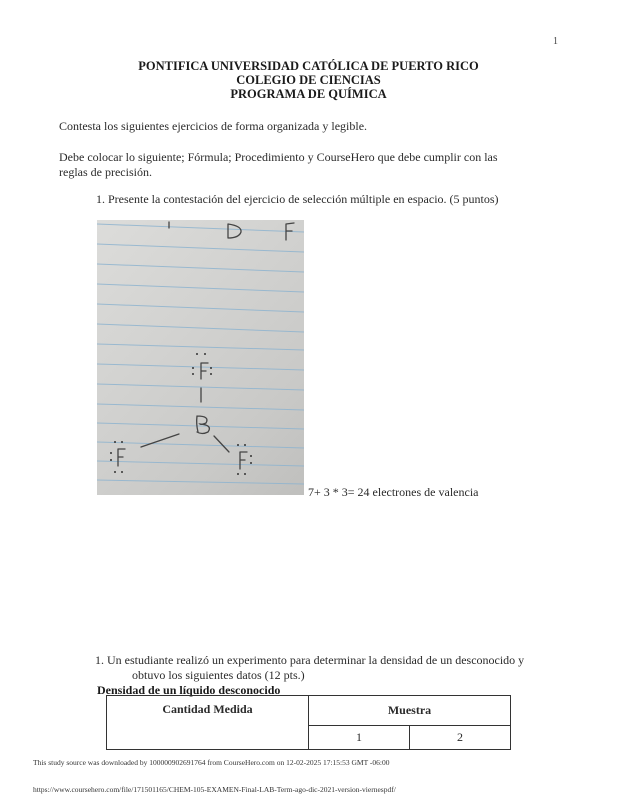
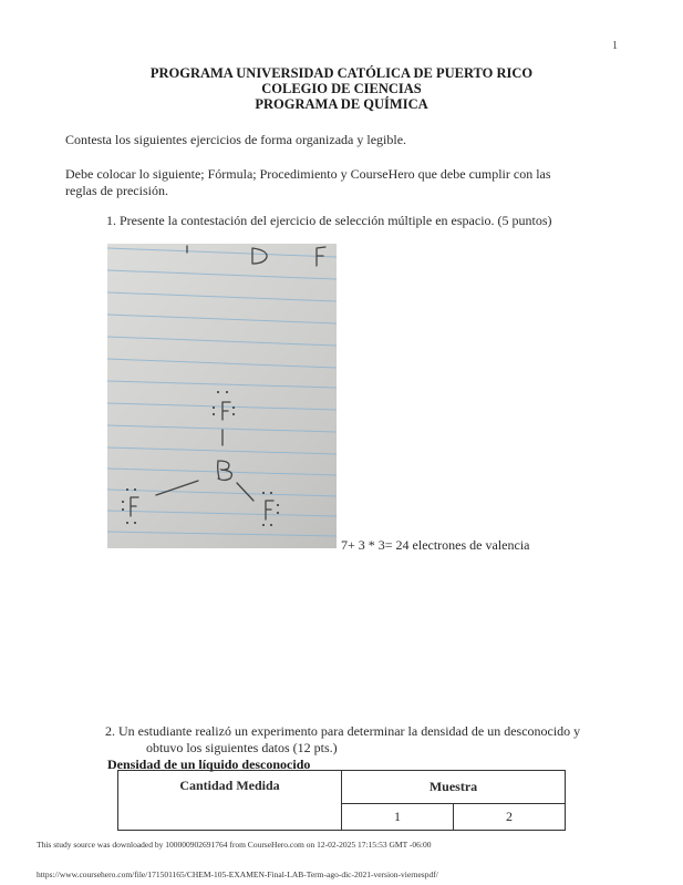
  1
- PONTIFICA UNIVERSIDAD CATÓLICA DE PUERTO RICO
+ PROGRAMA UNIVERSIDAD CATÓLICA DE PUERTO RICO
  COLEGIO DE CIENCIAS
  PROGRAMA DE QUÍMICA
  Contesta los siguientes ejercicios de forma organizada y legible.
  Debe colocar lo siguiente; Fórmula; Procedimiento y CourseHero que debe cumplir con las reglas de precisión.
  1. Presente la contestación del ejercicio de selección múltiple en espacio. (5 puntos)
  7+ 3 * 3= 24 electrones de valencia
- 1. Un estudiante realizó un experimento para determinar la densidad de un desconocido y
+ 2. Un estudiante realizó un experimento para determinar la densidad de un desconocido y
  obtuvo los siguientes datos (12 pts.)
  Densidad de un líquido desconocido
  Cantidad Medida	Muestra
  1	2
  This study source was downloaded by 100000902691764 from CourseHero.com on 12-02-2025 17:15:53 GMT -06:00
  https://www.coursehero.com/file/171501165/CHEM-105-EXAMEN-Final-LAB-Term-ago-dic-2021-version-viernespdf/
